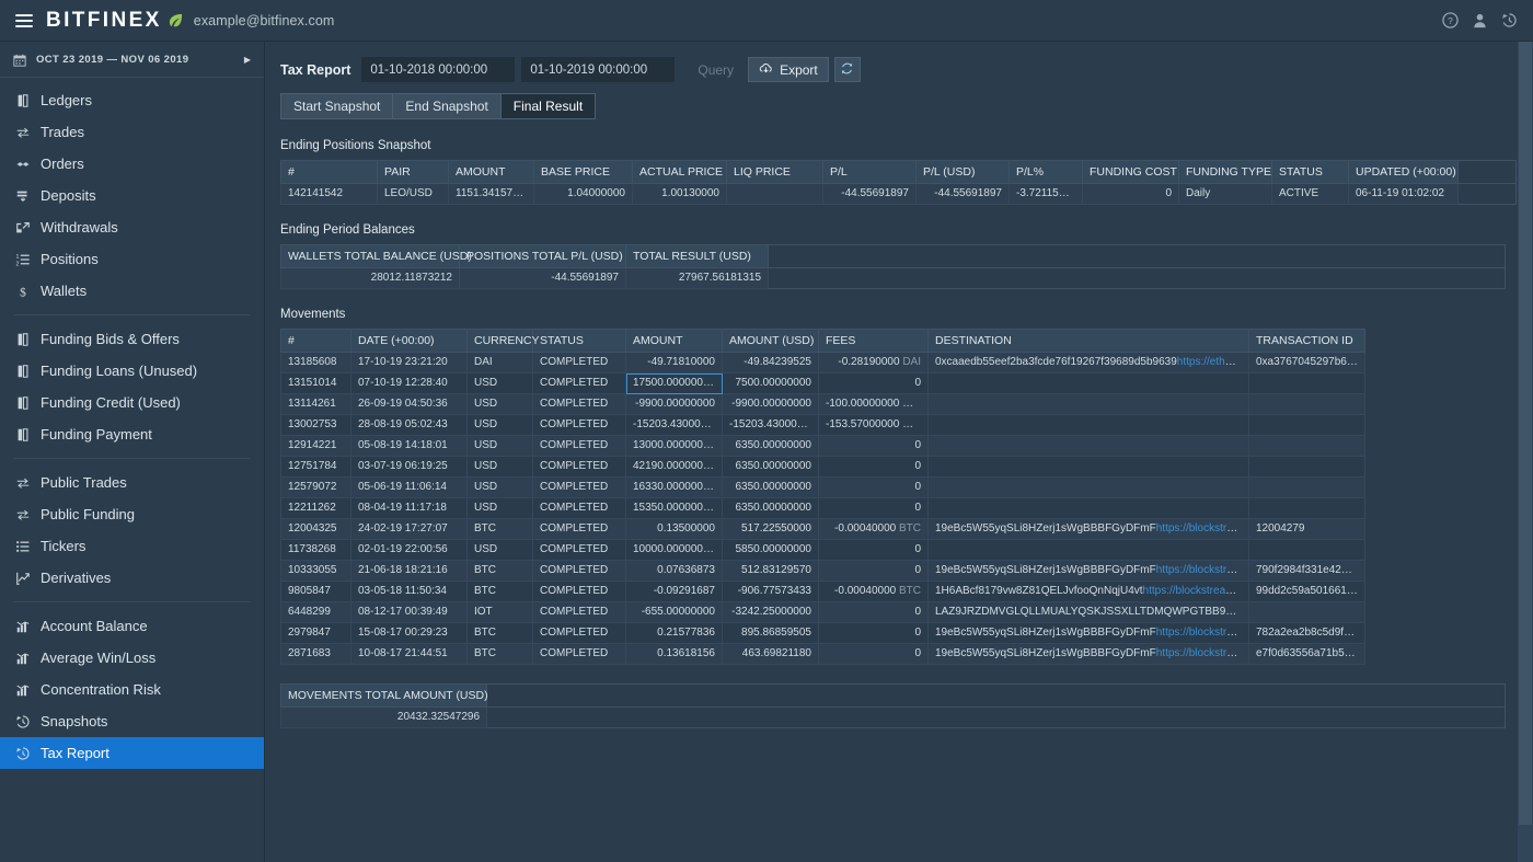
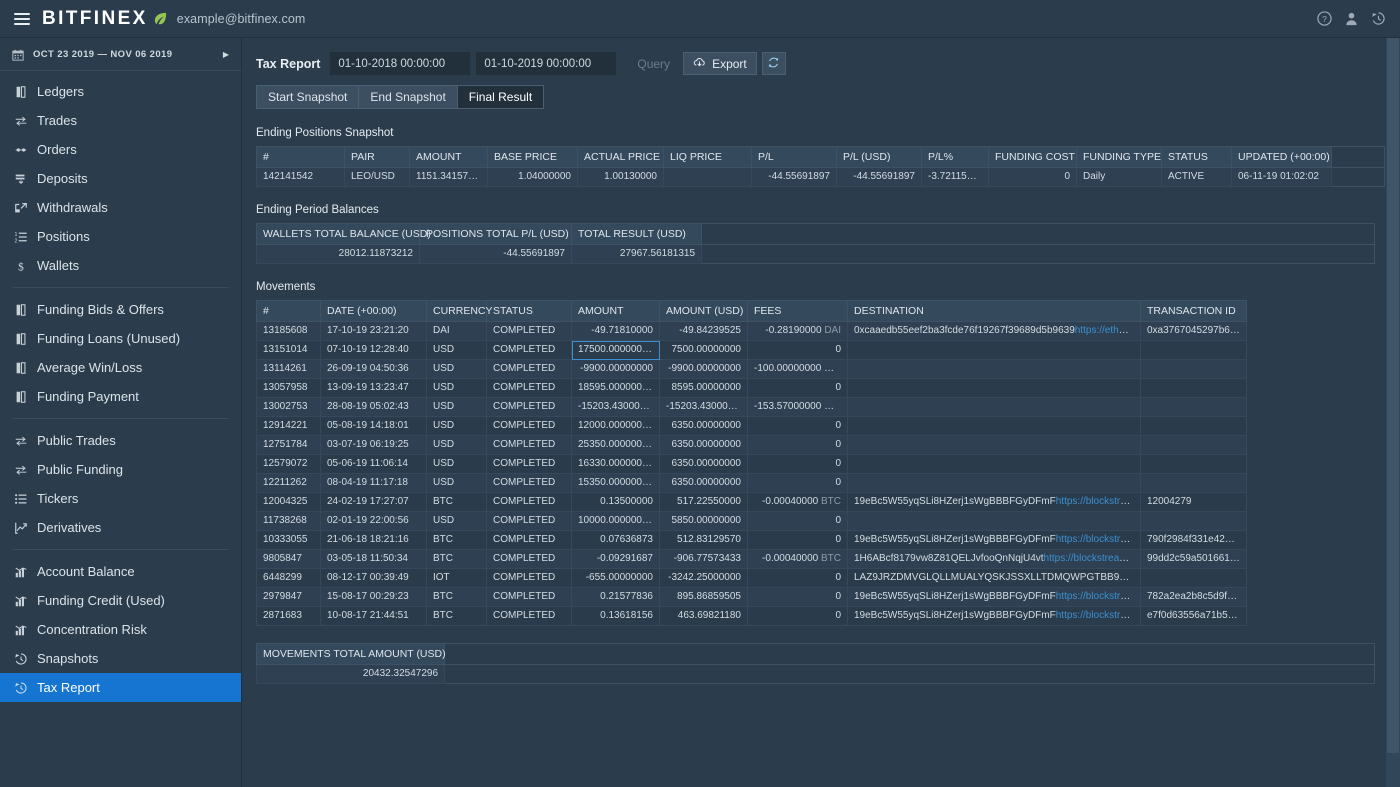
  BITFINEX
  example@bitfinex.com
  ?
  OCT 23 2019 — NOV 06 2019
  ▶
  Ledgers
  Trades
  Orders
  Deposits
  Withdrawals
  Positions
  $
  Wallets
  Funding Bids & Offers
  Funding Loans (Unused)
- Funding Credit (Used)
+ Average Win/Loss
  Funding Payment
  Public Trades
  Public Funding
  Tickers
  Derivatives
  Account Balance
- Average Win/Loss
+ Funding Credit (Used)
  Concentration Risk
  Snapshots
  Tax Report
  Tax Report
  01-10-2018 00:00:00
  01-10-2019 00:00:00
  Query
  Export
  Start Snapshot
  End Snapshot
  Final Result
  Ending Positions Snapshot
  #	PAIR	AMOUNT	BASE PRICE	ACTUAL PRICE	LIQ PRICE	P/L	P/L (USD)	P/L%	FUNDING COST	FUNDING TYPE	STATUS	UPDATED (+00:00)
  142141542	LEO/USD	1151.34157550	1.04000000	1.00130000		-44.55691897	-44.55691897	-3.72115385	0	Daily	ACTIVE	06-11-19 01:02:02
  Ending Period Balances
  WALLETS TOTAL BALANCE (USD	POSITIONS TOTAL P/L (USD)	TOTAL RESULT (USD)
  28012.11873212	-44.55691897	27967.56181315
  Movements
  #	DATE (+00:00)	CURRENCY	STATUS	AMOUNT	AMOUNT (USD)	FEES	DESTINATION	TRANSACTION ID
  13185608	17-10-19 23:21:20	DAI	COMPLETED	-49.71810000	-49.84239525	-0.28190000 DAI	0xcaaedb55eef2ba3fcde76f19267f39689d5b9639https://ethersc	0xa3767045297b65…
  13151014	07-10-19 12:28:40	USD	COMPLETED	17500.00000000	7500.00000000	0
  13114261	26-09-19 04:50:36	USD	COMPLETED	-9900.00000000	-9900.00000000	-100.00000000 USD
+ 13057958	13-09-19 13:23:47	USD	COMPLETED	18595.00000000	8595.00000000	0
  13002753	28-08-19 05:02:43	USD	COMPLETED	-15203.43000000	-15203.43000000	-153.57000000 USD
- 12914221	05-08-19 14:18:01	USD	COMPLETED	13000.00000000	6350.00000000	0
+ 12914221	05-08-19 14:18:01	USD	COMPLETED	12000.00000000	6350.00000000	0
- 12751784	03-07-19 06:19:25	USD	COMPLETED	42190.00000000	6350.00000000	0
+ 12751784	03-07-19 06:19:25	USD	COMPLETED	25350.00000000	6350.00000000	0
  12579072	05-06-19 11:06:14	USD	COMPLETED	16330.00000000	6350.00000000	0
  12211262	08-04-19 11:17:18	USD	COMPLETED	15350.00000000	6350.00000000	0
  12004325	24-02-19 17:27:07	BTC	COMPLETED	0.13500000	517.22550000	-0.00040000 BTC	19eBc5W55yqSLi8HZerj1sWgBBBFGyDFmFhttps://blockstream	12004279
  11738268	02-01-19 22:00:56	USD	COMPLETED	10000.00000000	5850.00000000	0
  10333055	21-06-18 18:21:16	BTC	COMPLETED	0.07636873	512.83129570	0	19eBc5W55yqSLi8HZerj1sWgBBBFGyDFmFhttps://blockstream	790f2984f331e426…
  9805847	03-05-18 11:50:34	BTC	COMPLETED	-0.09291687	-906.77573433	-0.00040000 BTC	1H6ABcf8179vw8Z81QELJvfooQnNqjU4vthttps://blockstream.inf	99dd2c59a501661…
  6448299	08-12-17 00:39:49	IOT	COMPLETED	-655.00000000	-3242.25000000	0	LAZ9JRZDMVGLQLLMUALYQSKJSSXLLTDMQWPGTBB9TWQ
  2979847	15-08-17 00:29:23	BTC	COMPLETED	0.21577836	895.86859505	0	19eBc5W55yqSLi8HZerj1sWgBBBFGyDFmFhttps://blockstream	782a2ea2b8c5d9fc…
  2871683	10-08-17 21:44:51	BTC	COMPLETED	0.13618156	463.69821180	0	19eBc5W55yqSLi8HZerj1sWgBBBFGyDFmFhttps://blockstream	e7f0d63556a71b50…
  MOVEMENTS TOTAL AMOUNT (USD)
  20432.32547296
